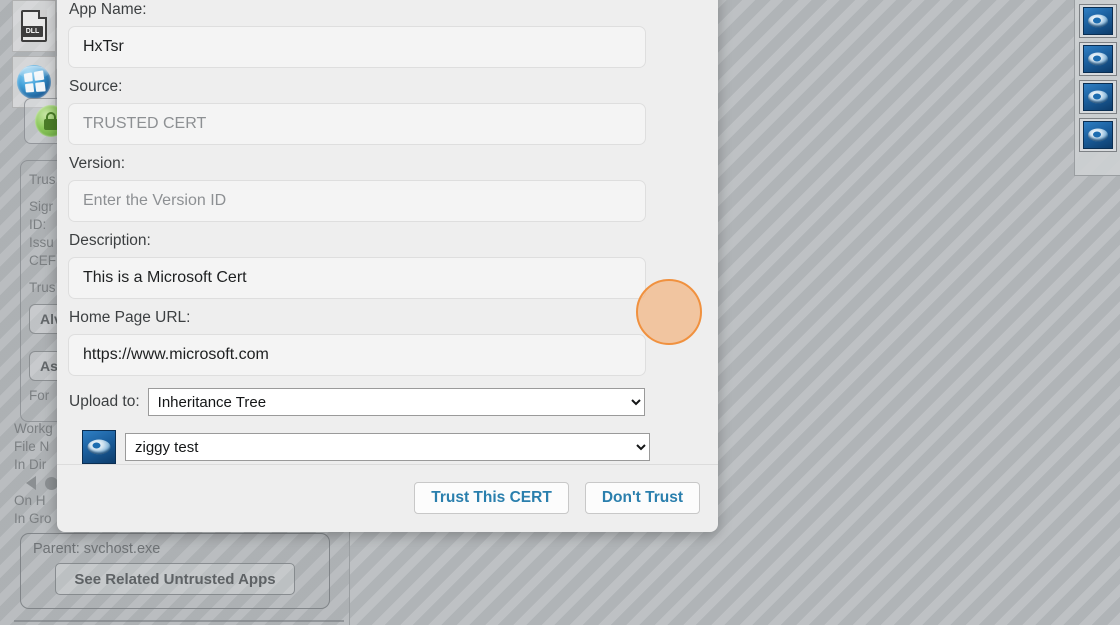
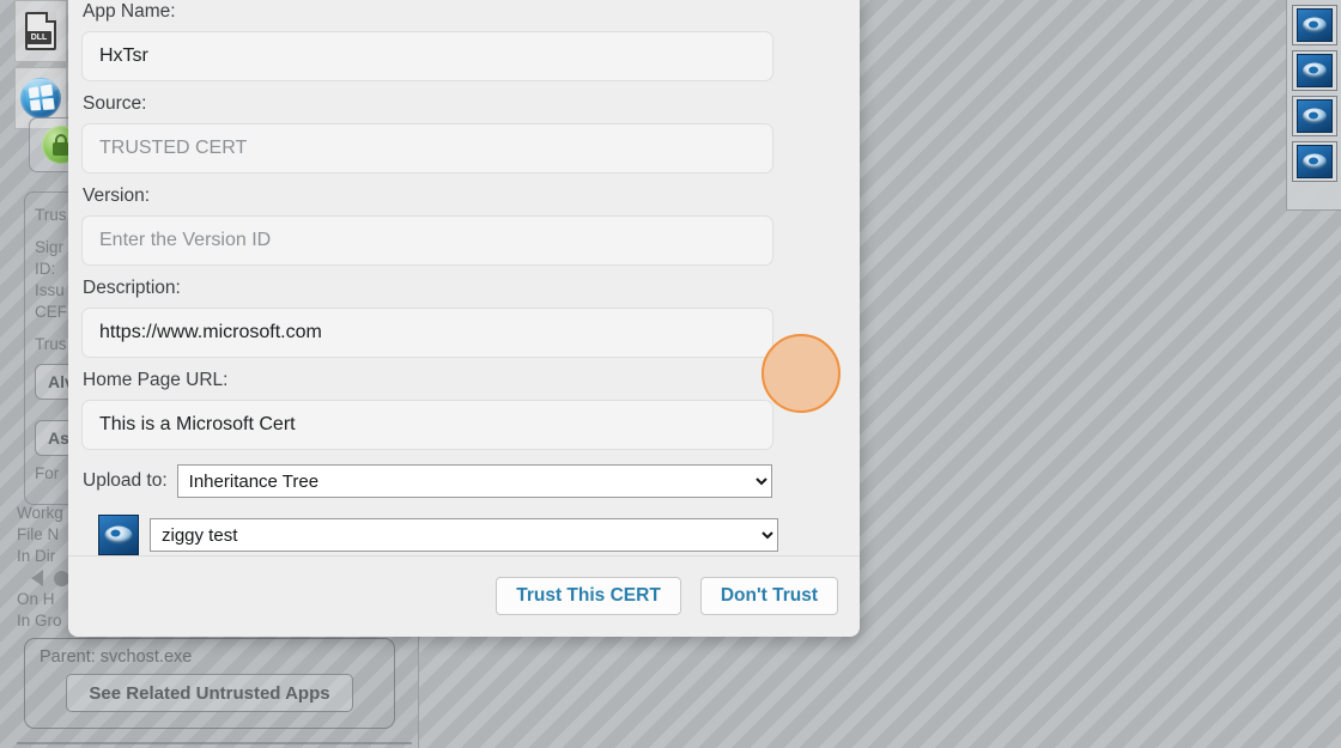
  Trus
  Sigr
  ID:
  Issu
  CEF
  Trus
  As
  For
  Workg
  File N
  In Dir
  On H
  In Gro
  Parent: svchost.exe
  See Related Untrusted Apps
  App Name:
  HxTsr
  Source:
  TRUSTED CERT
  Version:
  Enter the Version ID
  Description:
- This is a Microsoft Cert
+ https://www.microsoft.com
  Home Page URL:
- https://www.microsoft.com
+ This is a Microsoft Cert
  Upload to:
  Inheritance Tree
  ziggy test
  Trust This CERT
  Don't Trust
